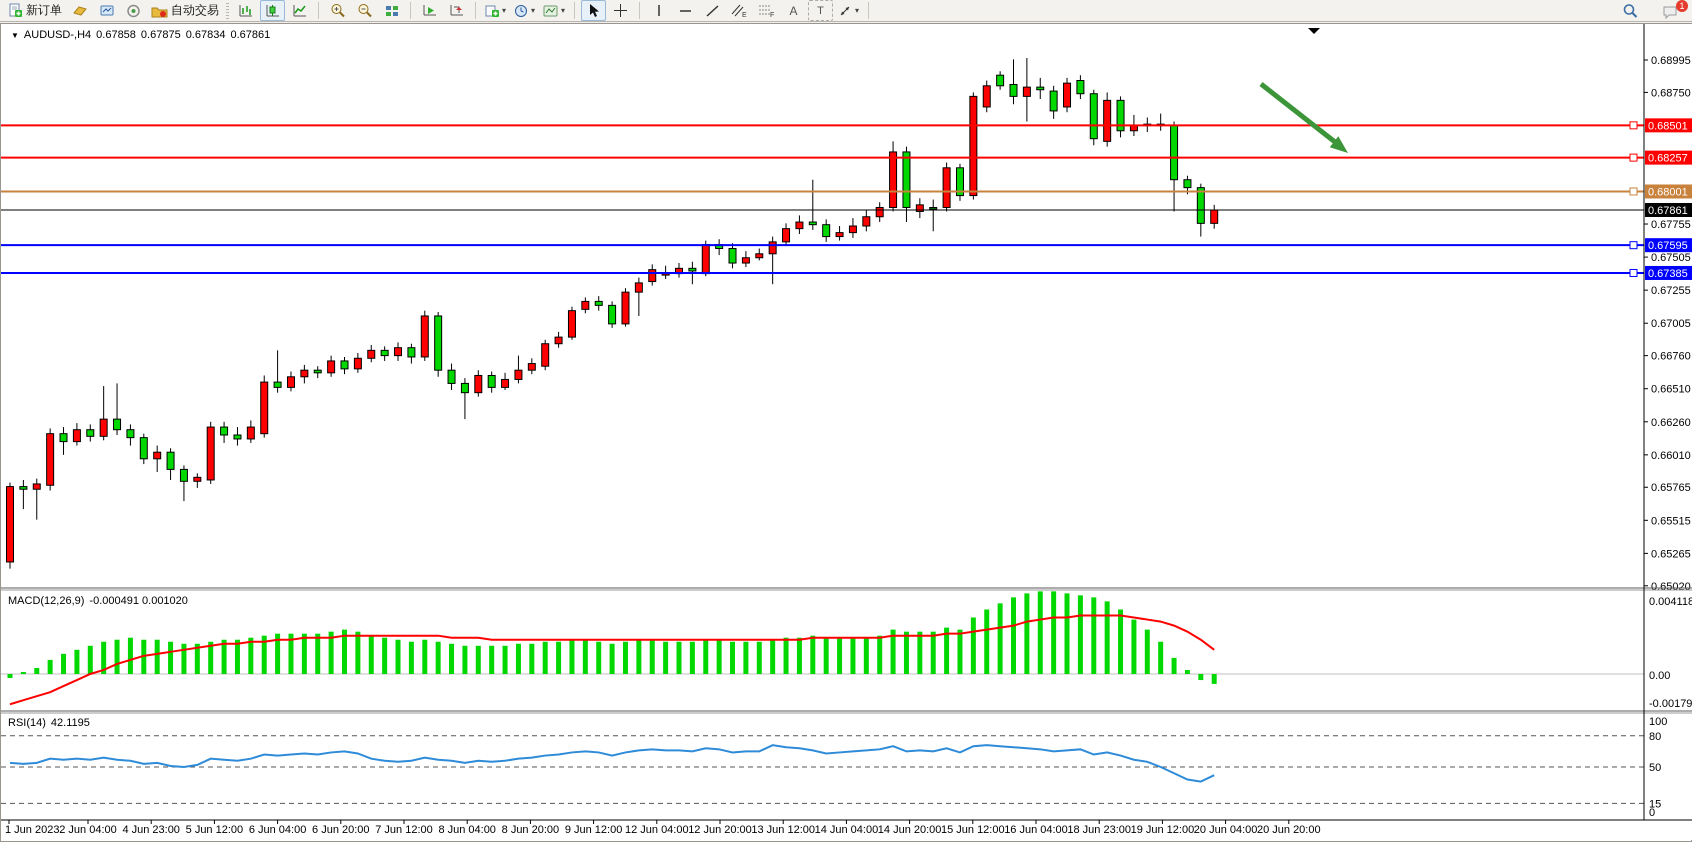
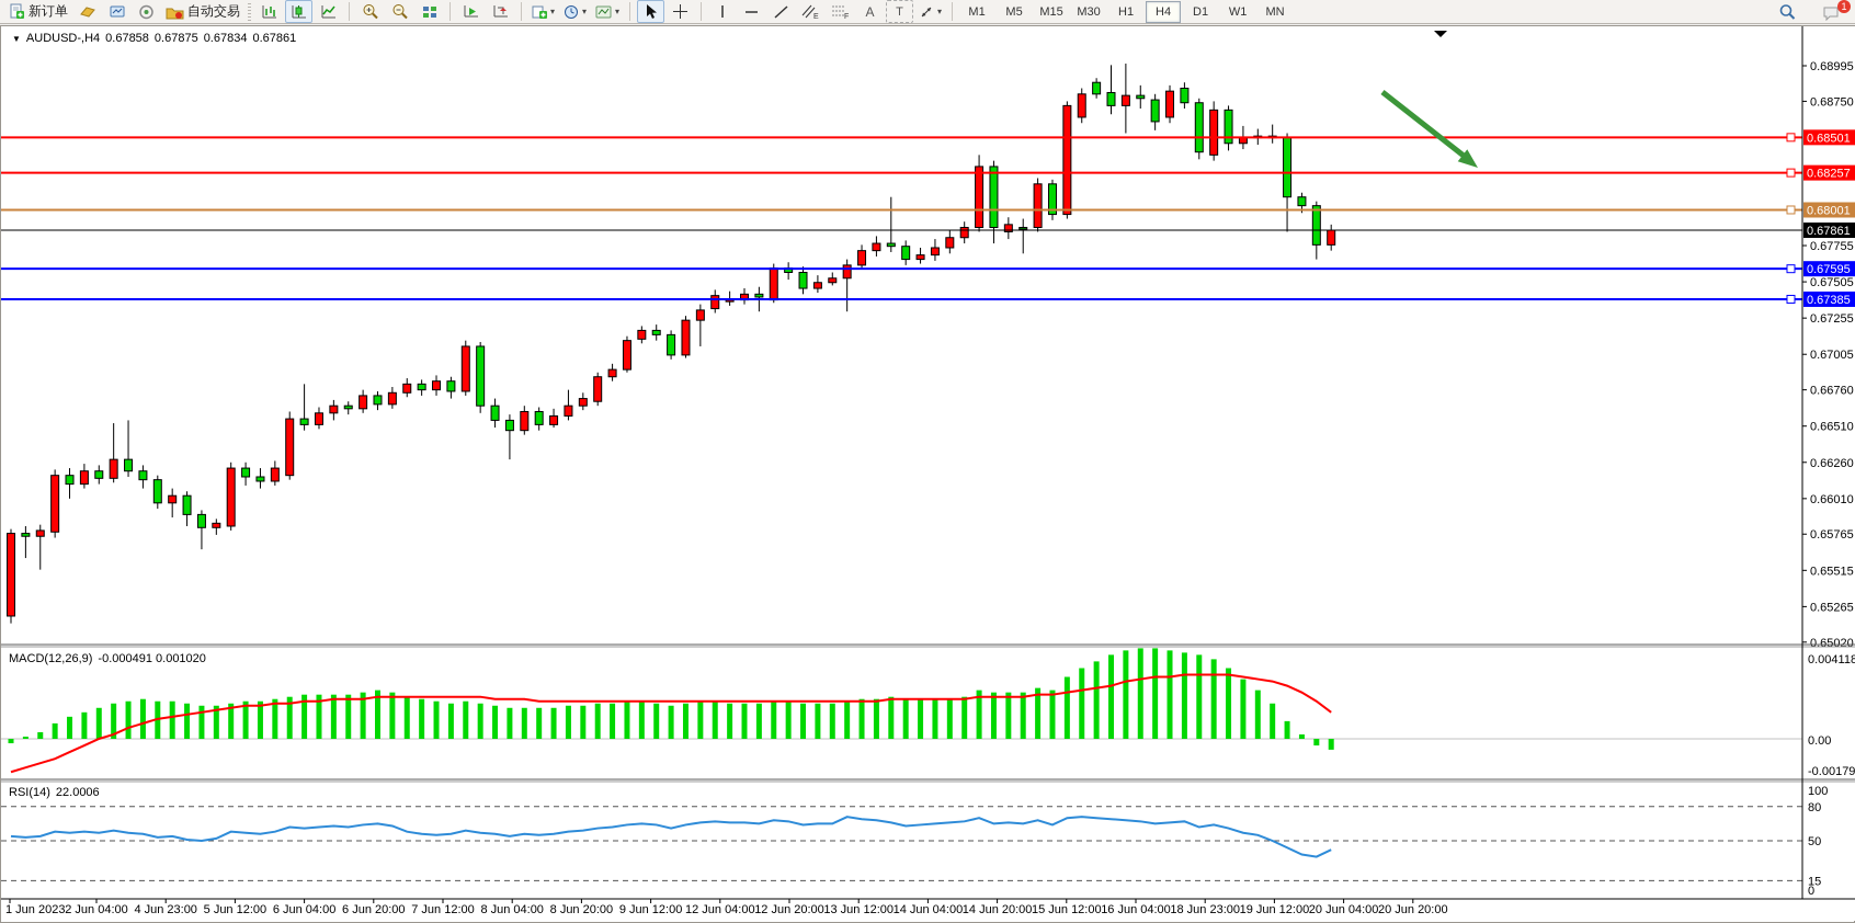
  新订单
  自动交易
  ▾
  ▾
  ▾
  A
  T
  ▾
+ M1 M5 M15 M30 H1 H4 D1 W1 MN
  1
  0.004118
  0.00
  -0.00179
  100
  80
  50
  15
  0
  0.68501
  0.68257
  0.68001
  0.67861
  0.67595
  0.67385
  0.68995
  0.68750
  0.67755
  0.67505
  0.67255
  0.67005
  0.66760
  0.66510
  0.66260
  0.66010
  0.65765
  0.65515
  0.65265
  0.65020
  1 Jun 2023
  2 Jun 04:00
  4 Jun 23:00
  5 Jun 12:00
  6 Jun 04:00
  6 Jun 20:00
  7 Jun 12:00
  8 Jun 04:00
  8 Jun 20:00
  9 Jun 12:00
  12 Jun 04:00
  12 Jun 20:00
  13 Jun 12:00
  14 Jun 04:00
  14 Jun 20:00
  15 Jun 12:00
  16 Jun 04:00
  18 Jun 23:00
  19 Jun 12:00
  20 Jun 04:00
  20 Jun 20:00
  ▼ AUDUSD-,H4 0.67858 0.67875 0.67834 0.67861
  MACD(12,26,9) -0.000491 0.001020
- RSI(14) 42.1195
+ RSI(14) 22.0006
